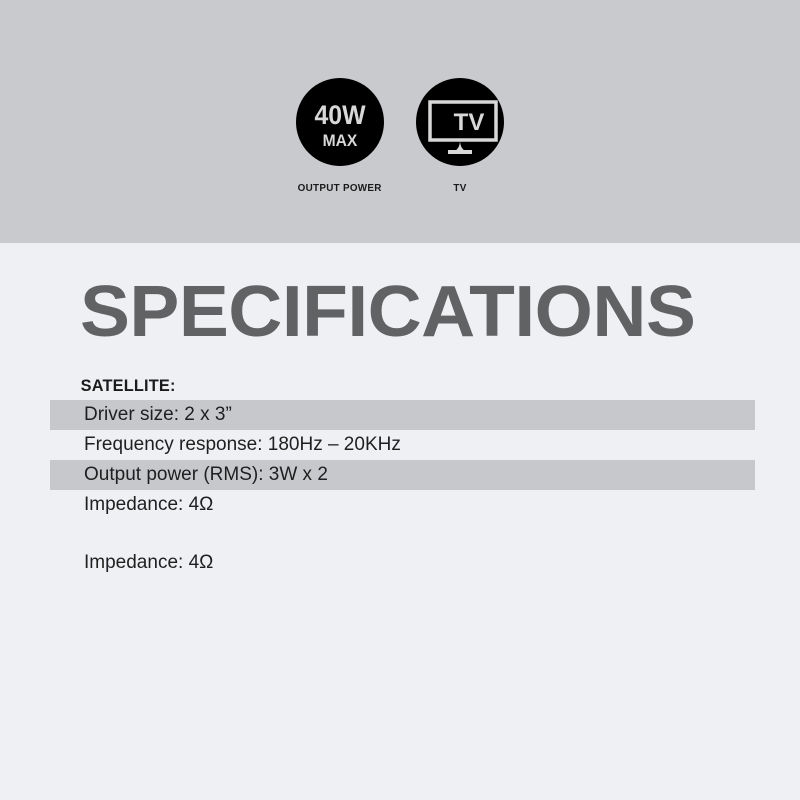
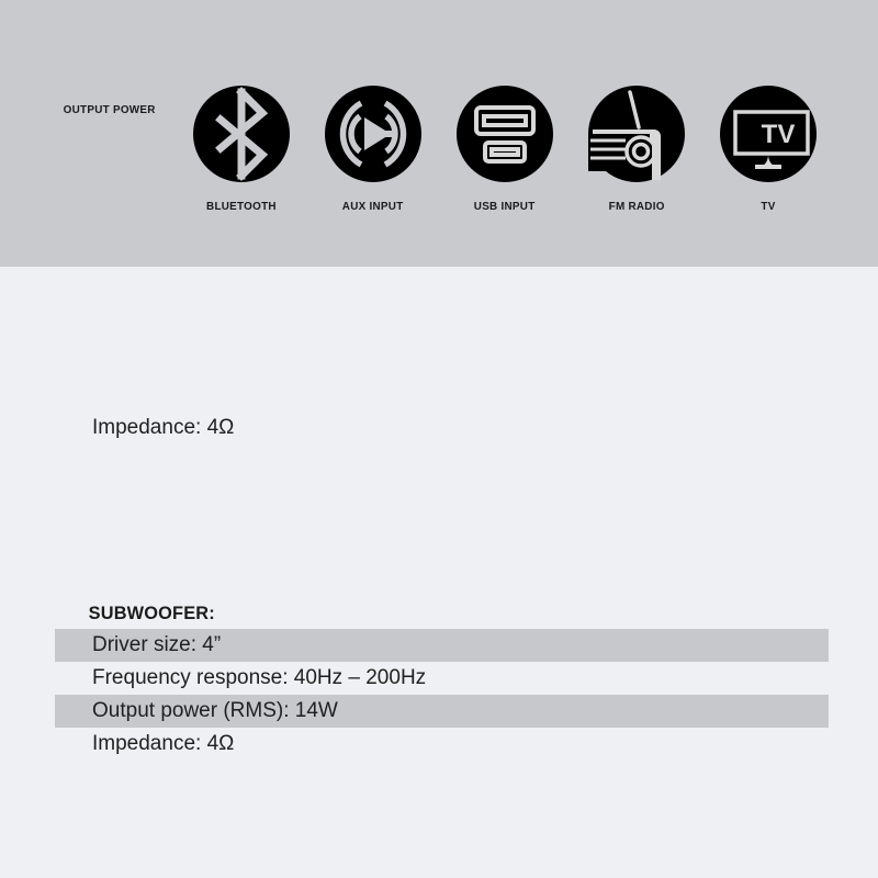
- 40W
- MAX
  OUTPUT POWER
+ BLUETOOTH
+ AUX INPUT
+ USB INPUT
+ FM RADIO
  TV
  TV
- SPECIFICATIONS
- SATELLITE:
- Driver size: 2 x 3”
- Frequency response: 180Hz – 20KHz
- Output power (RMS): 3W x 2
  Impedance: 4Ω
+ SUBWOOFER:
+ Driver size: 4”
+ Frequency response: 40Hz – 200Hz
+ Output power (RMS): 14W
  Impedance: 4Ω
